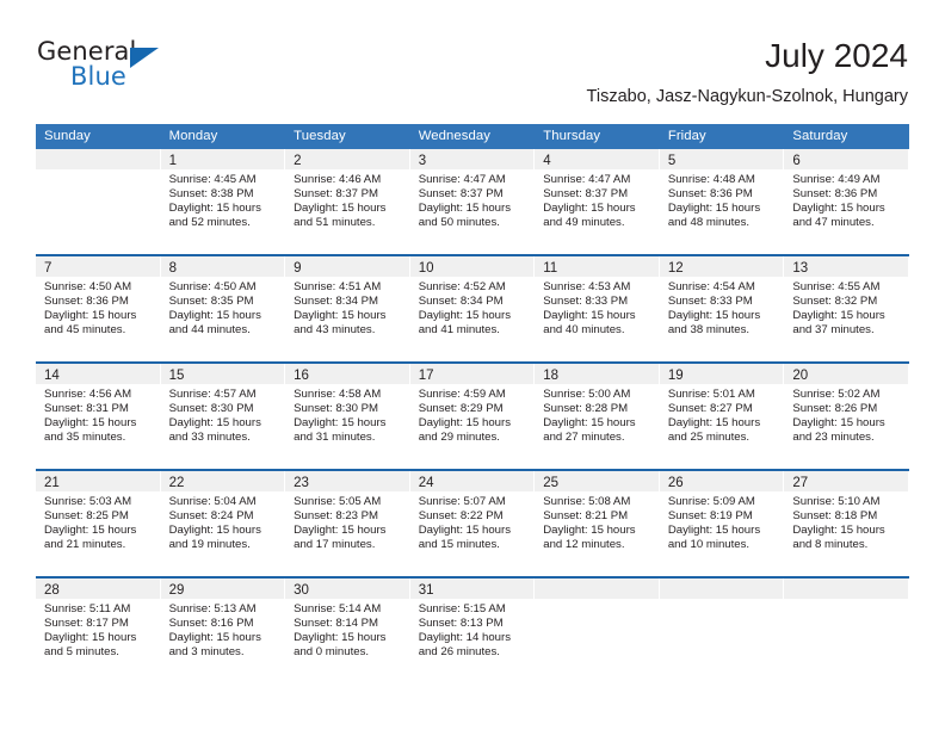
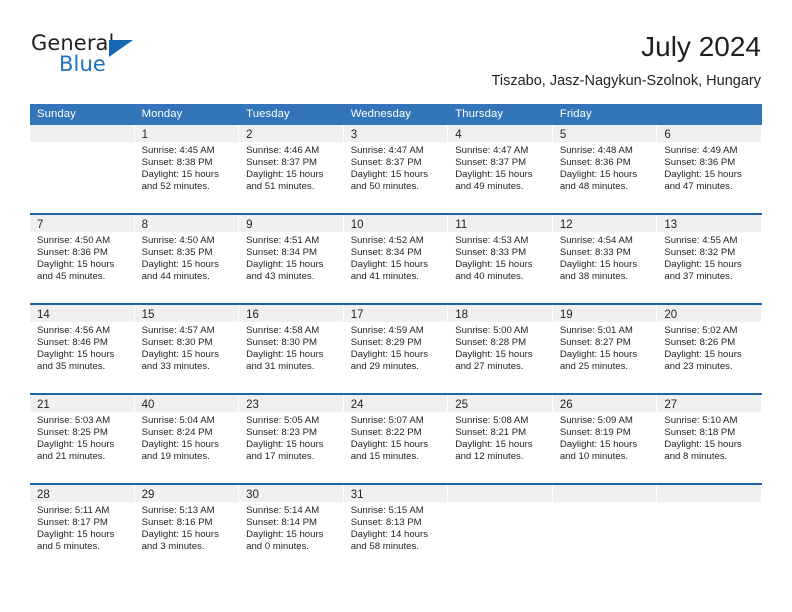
  General
  Blue
  July 2024
  Tiszabo, Jasz-Nagykun-Szolnok, Hungary
  Sunday
  Monday
  Tuesday
  Wednesday
  Thursday
  Friday
- Saturday
  1
  Sunrise: 4:45 AM
  Sunset: 8:38 PM
  Daylight: 15 hours
  and 52 minutes.
  2
  Sunrise: 4:46 AM
  Sunset: 8:37 PM
  Daylight: 15 hours
  and 51 minutes.
  3
  Sunrise: 4:47 AM
  Sunset: 8:37 PM
  Daylight: 15 hours
  and 50 minutes.
  4
  Sunrise: 4:47 AM
  Sunset: 8:37 PM
  Daylight: 15 hours
  and 49 minutes.
  5
  Sunrise: 4:48 AM
  Sunset: 8:36 PM
  Daylight: 15 hours
  and 48 minutes.
  6
  Sunrise: 4:49 AM
  Sunset: 8:36 PM
  Daylight: 15 hours
  and 47 minutes.
  7
  Sunrise: 4:50 AM
  Sunset: 8:36 PM
  Daylight: 15 hours
  and 45 minutes.
  8
  Sunrise: 4:50 AM
  Sunset: 8:35 PM
  Daylight: 15 hours
  and 44 minutes.
  9
  Sunrise: 4:51 AM
  Sunset: 8:34 PM
  Daylight: 15 hours
  and 43 minutes.
  10
  Sunrise: 4:52 AM
  Sunset: 8:34 PM
  Daylight: 15 hours
  and 41 minutes.
  11
  Sunrise: 4:53 AM
  Sunset: 8:33 PM
  Daylight: 15 hours
  and 40 minutes.
  12
  Sunrise: 4:54 AM
  Sunset: 8:33 PM
  Daylight: 15 hours
  and 38 minutes.
  13
  Sunrise: 4:55 AM
  Sunset: 8:32 PM
  Daylight: 15 hours
  and 37 minutes.
  14
  Sunrise: 4:56 AM
- Sunset: 8:31 PM
+ Sunset: 8:46 PM
  Daylight: 15 hours
  and 35 minutes.
  15
  Sunrise: 4:57 AM
  Sunset: 8:30 PM
  Daylight: 15 hours
  and 33 minutes.
  16
  Sunrise: 4:58 AM
  Sunset: 8:30 PM
  Daylight: 15 hours
  and 31 minutes.
  17
  Sunrise: 4:59 AM
  Sunset: 8:29 PM
  Daylight: 15 hours
  and 29 minutes.
  18
  Sunrise: 5:00 AM
  Sunset: 8:28 PM
  Daylight: 15 hours
  and 27 minutes.
  19
  Sunrise: 5:01 AM
  Sunset: 8:27 PM
  Daylight: 15 hours
  and 25 minutes.
  20
  Sunrise: 5:02 AM
  Sunset: 8:26 PM
  Daylight: 15 hours
  and 23 minutes.
  21
  Sunrise: 5:03 AM
  Sunset: 8:25 PM
  Daylight: 15 hours
  and 21 minutes.
- 22
+ 40
  Sunrise: 5:04 AM
  Sunset: 8:24 PM
  Daylight: 15 hours
  and 19 minutes.
  23
  Sunrise: 5:05 AM
  Sunset: 8:23 PM
  Daylight: 15 hours
  and 17 minutes.
  24
  Sunrise: 5:07 AM
  Sunset: 8:22 PM
  Daylight: 15 hours
  and 15 minutes.
  25
  Sunrise: 5:08 AM
  Sunset: 8:21 PM
  Daylight: 15 hours
  and 12 minutes.
  26
  Sunrise: 5:09 AM
  Sunset: 8:19 PM
  Daylight: 15 hours
  and 10 minutes.
  27
  Sunrise: 5:10 AM
  Sunset: 8:18 PM
  Daylight: 15 hours
  and 8 minutes.
  28
  Sunrise: 5:11 AM
  Sunset: 8:17 PM
  Daylight: 15 hours
  and 5 minutes.
  29
  Sunrise: 5:13 AM
  Sunset: 8:16 PM
  Daylight: 15 hours
  and 3 minutes.
  30
  Sunrise: 5:14 AM
  Sunset: 8:14 PM
  Daylight: 15 hours
  and 0 minutes.
  31
  Sunrise: 5:15 AM
  Sunset: 8:13 PM
  Daylight: 14 hours
- and 26 minutes.
+ and 58 minutes.
